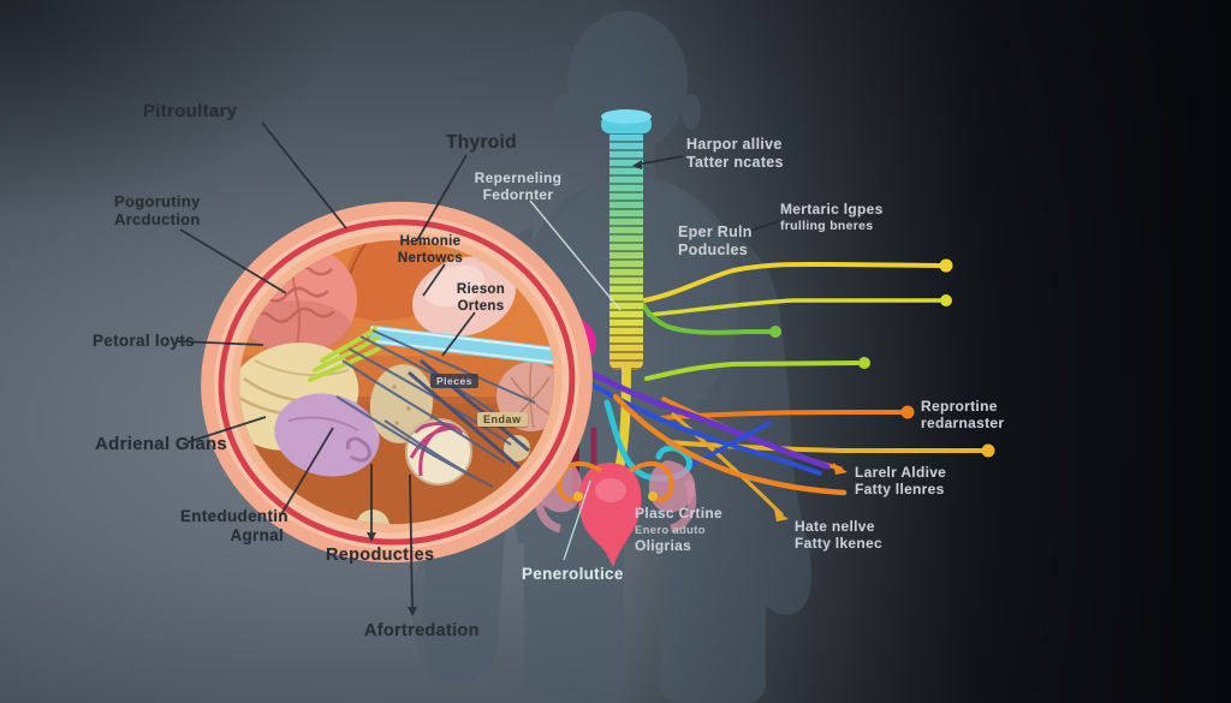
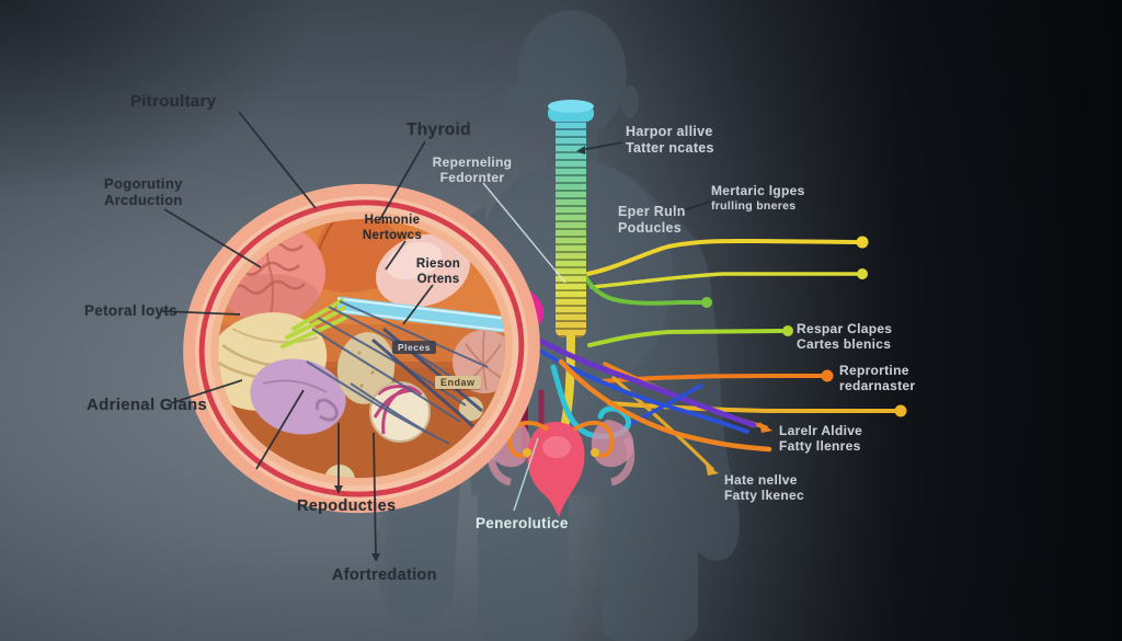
  Pitroultary
  Pogorutiny
  Arcduction
  Petoral loyts
  Adrienal Glans
- Entedudentin
- Agrnal
  Repoducties
  Afortredation
  Thyroid
  Hemonie
  Nertowcs
  Rieson
  Ortens
  Reperneling
  Fedornter
  Harpor allive
  Tatter ncates
  Eper Ruln
  Poducles
  Mertaric lgpes
  frulling bneres
+ Respar Clapes
+ Cartes blenics
  Reprortine
  redarnaster
  Larelr Aldive
  Fatty llenres
  Hate nellve
  Fatty lkenec
- Plasc Crtine
- Enero aduto
- Oligrias
  Penerolutice
  Pleces
  Endaw
